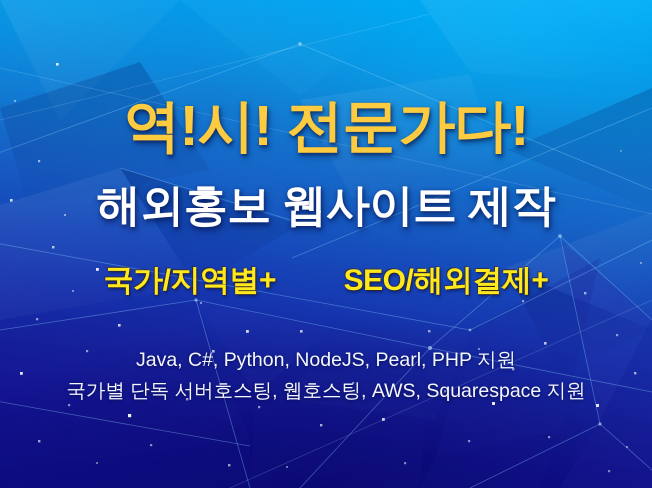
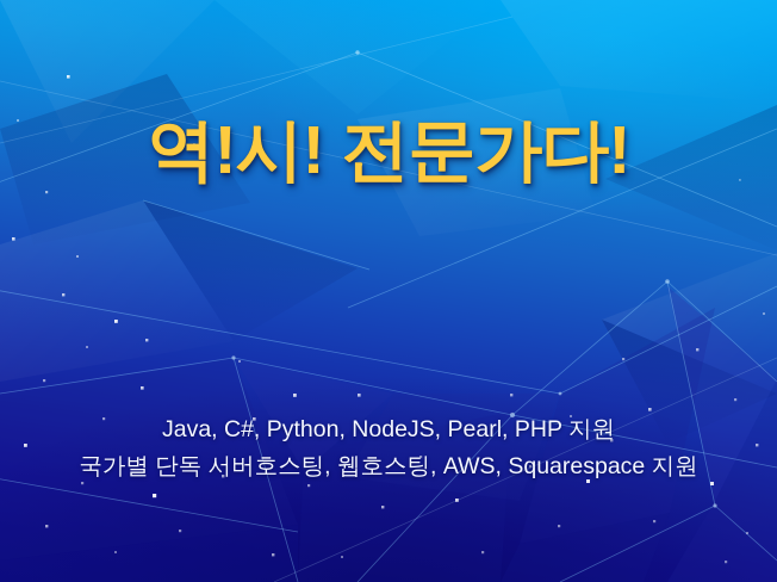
  역!시! 전문가다!
- 해외홍보 웹사이트 제작
- 국가/지역별+ SEO/해외결제+
  Java, C#, Python, NodeJS, Pearl, PHP 지원
  국가별 단독 서버호스팅, 웹호스팅, AWS, Squarespace 지원
